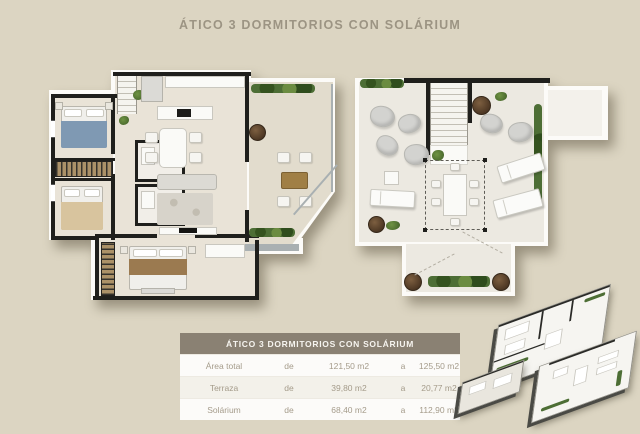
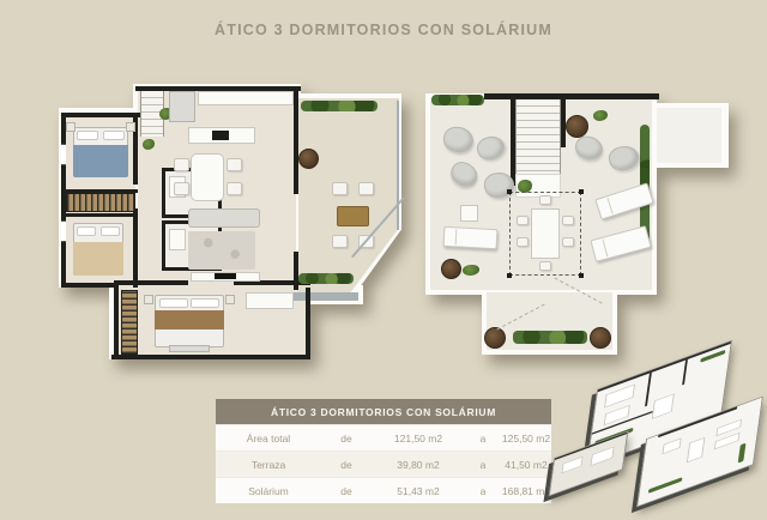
  ÁTICO 3 DORMITORIOS CON SOLÁRIUM
  ÁTICO 3 DORMITORIOS CON SOLÁRIUM
  Área total
  de
  121,50 m2
  a
  125,50 m2
  Terraza
  de
  39,80 m2
  a
- 20,77 m2
+ 41,50 m2
  Solárium
  de
- 68,40 m2
+ 51,43 m2
  a
- 112,90 m2
+ 168,81 m2
